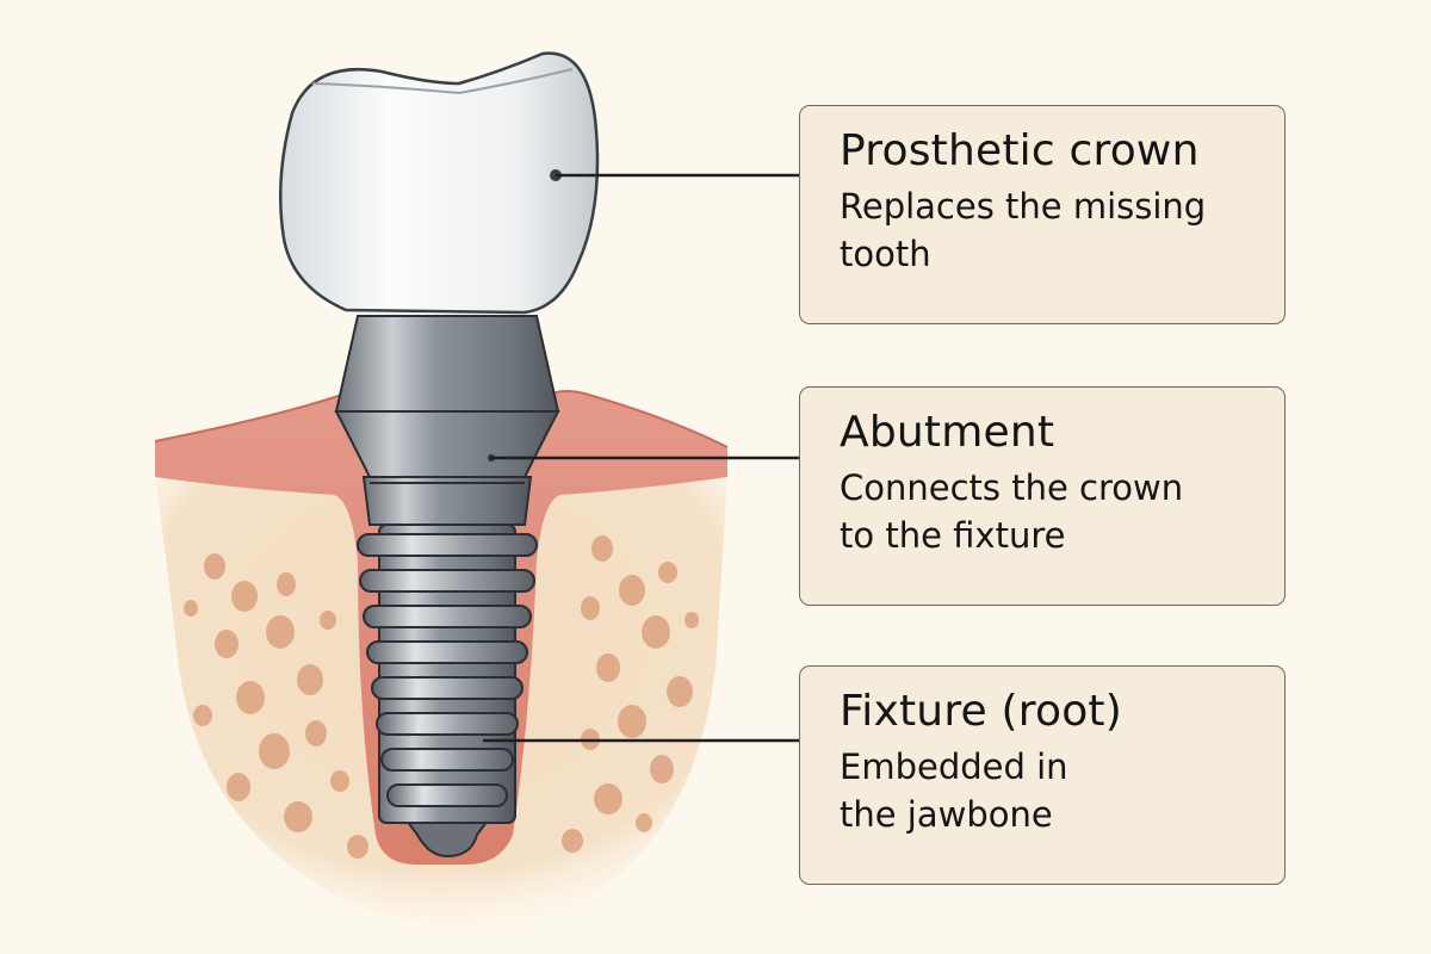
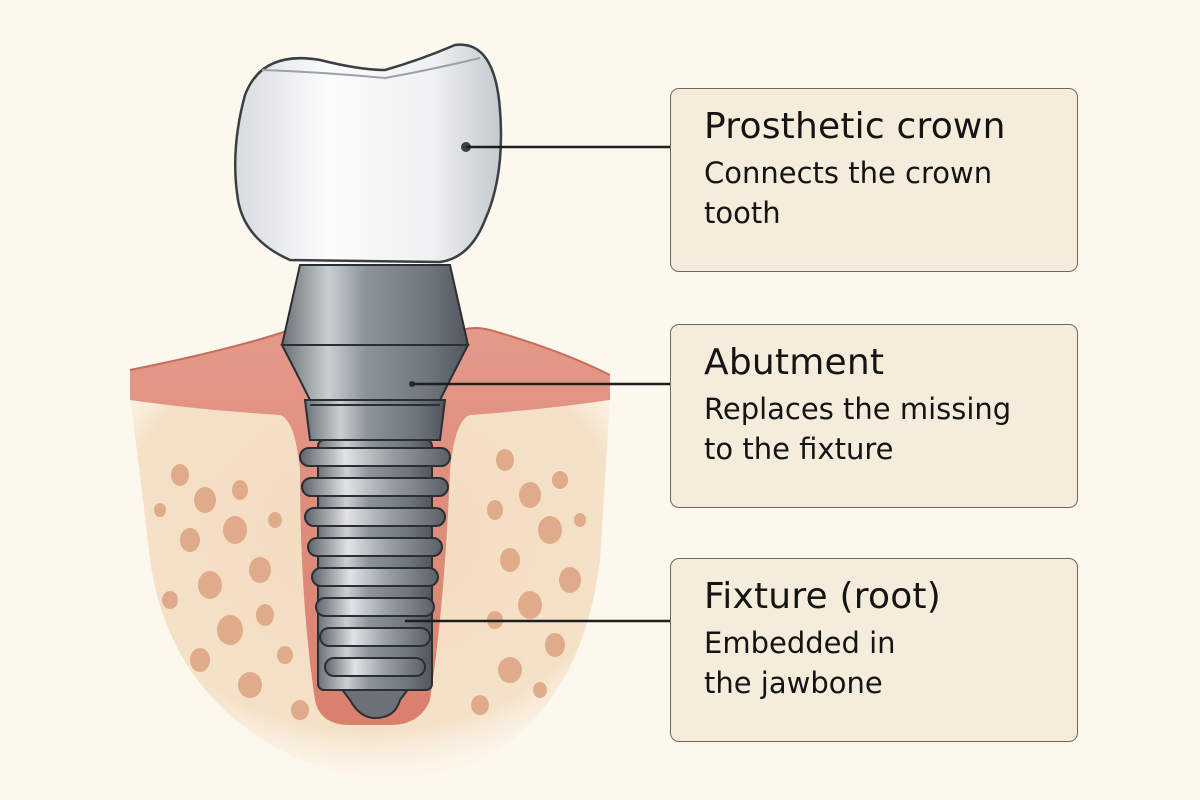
  Prosthetic crown
- Replaces the missing
+ Connects the crown
  tooth
  Abutment
- Connects the crown
+ Replaces the missing
  to the fixture
  Fixture (root)
  Embedded in
  the jawbone
